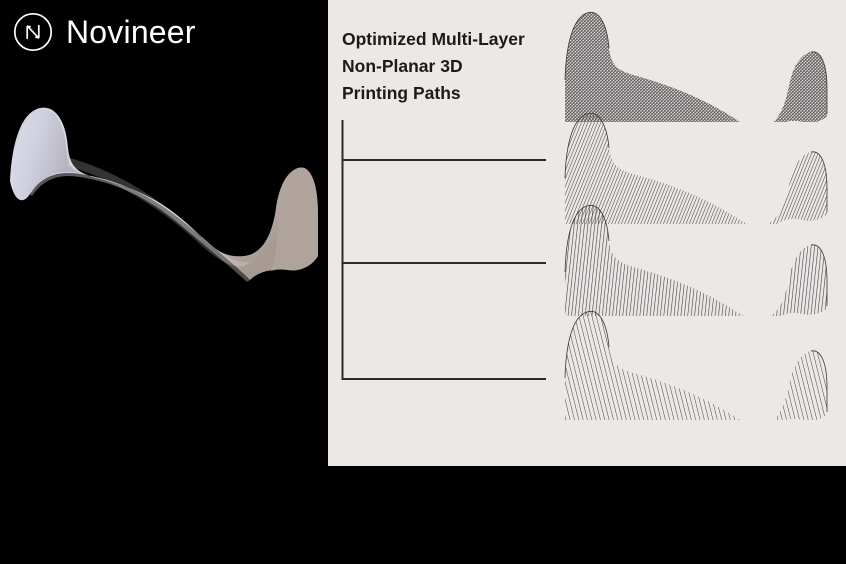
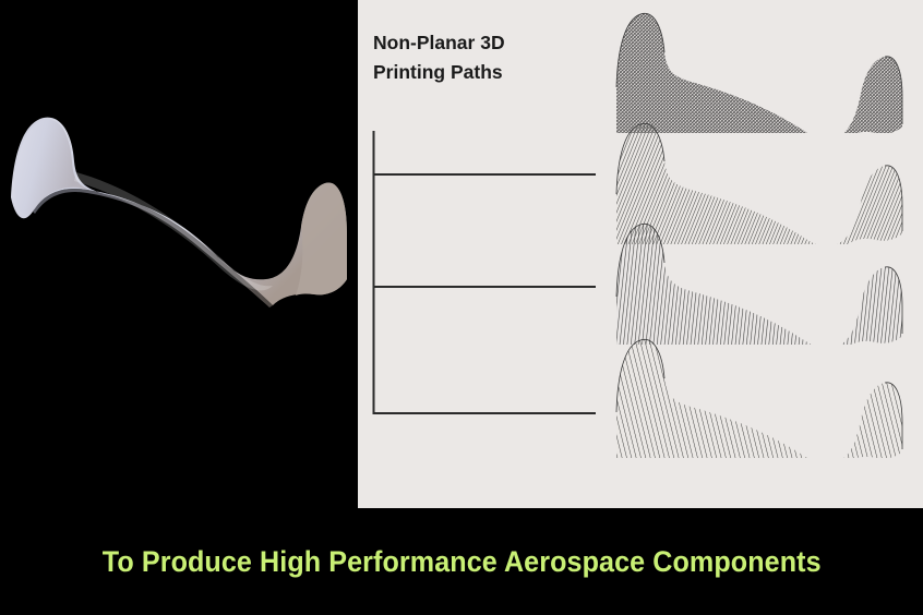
- Novineer
- Optimized Multi-Layer
  Non-Planar 3D
  Printing Paths
+ To Produce High Performance Aerospace Components
